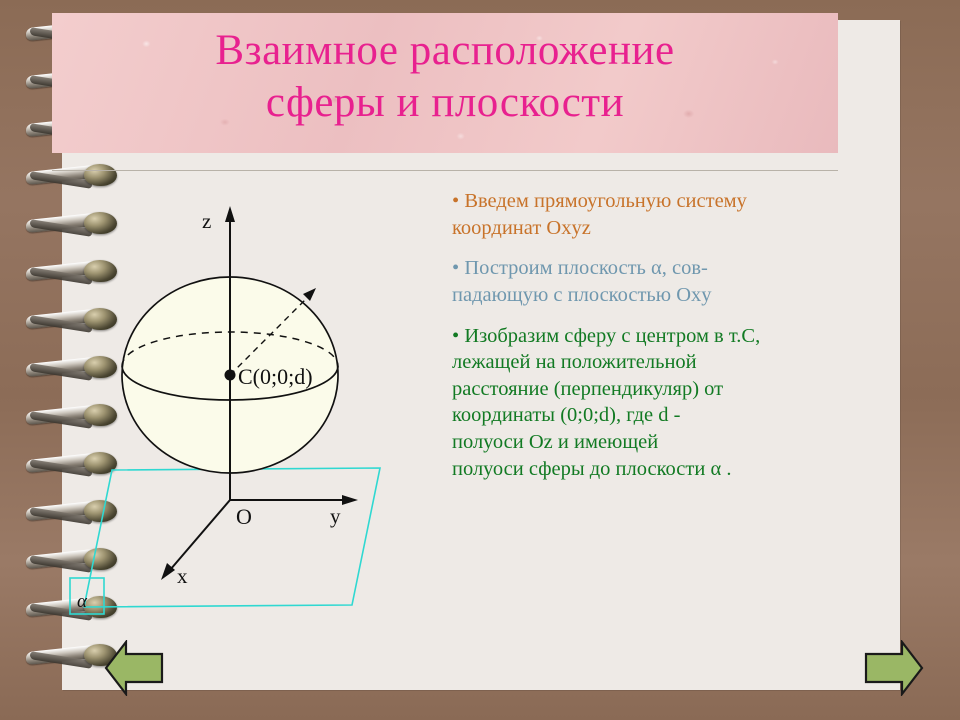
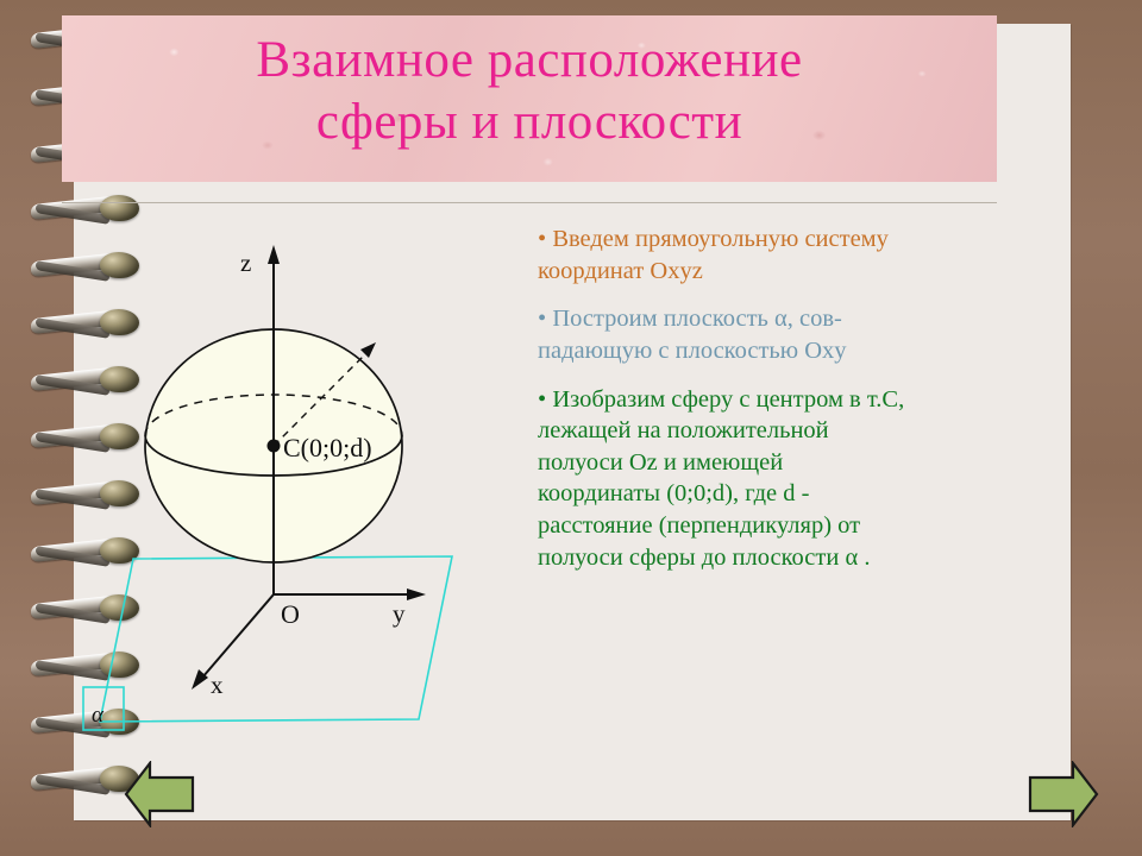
  Взаимное расположение
  сферы и плоскости
  z
  y
  x
  O
  C(0;0;d)
  α
  • Введем прямоугольную систему
  координат Oxyz
  • Построим плоскость α, сов-
  падающую с плоскостью Oxy
  • Изобразим сферу с центром в т.С,
  лежащей на положительной
- расстояние (перпендикуляр) от
+ полуоси Oz и имеющей
  координаты (0;0;d), где d -
- полуоси Oz и имеющей
+ расстояние (перпендикуляр) от
  полуоси сферы до плоскости α .
